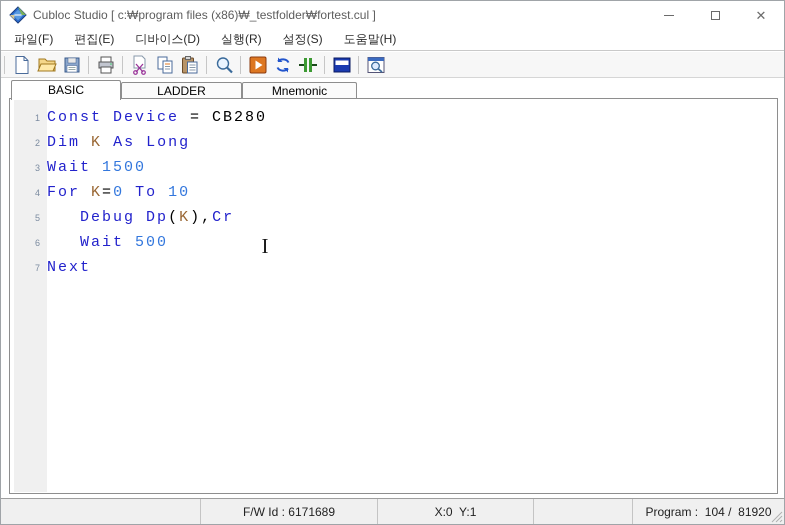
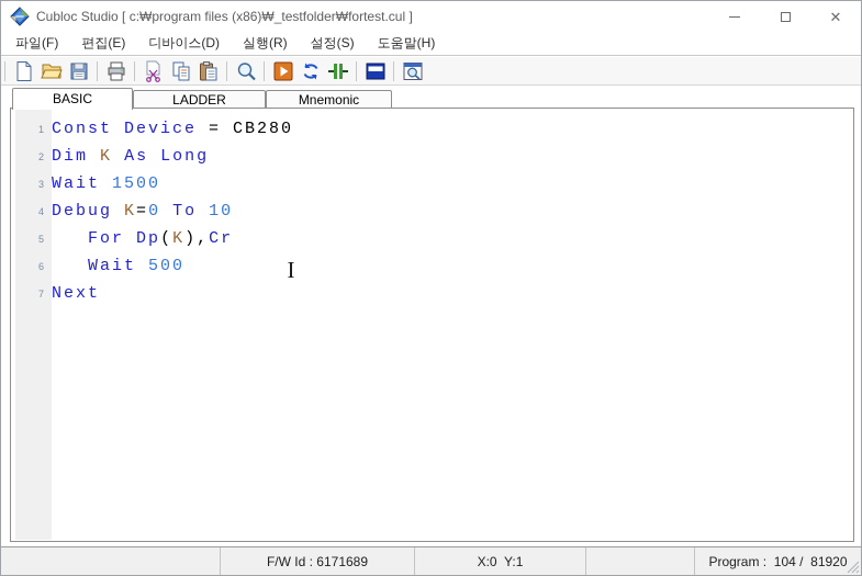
  Cubloc Studio [ c:₩program files (x86)₩_testfolder₩fortest.cul ]
  ✕
  파일(F)
  편집(E)
  디바이스(D)
  실행(R)
  설정(S)
  도움말(H)
  BASIC
  LADDER
  Mnemonic
  1
  Const Device = CB280
  2
  Dim K As Long
  3
  Wait 1500
  4
- For K=0 To 10
+ Debug K=0 To 10
  5
- Debug Dp(K),Cr
+ For Dp(K),Cr
  6
  Wait 500
  7
  Next
  I
  F/W Id : 6171689
  X:0 Y:1
  Program : 104 / 81920
